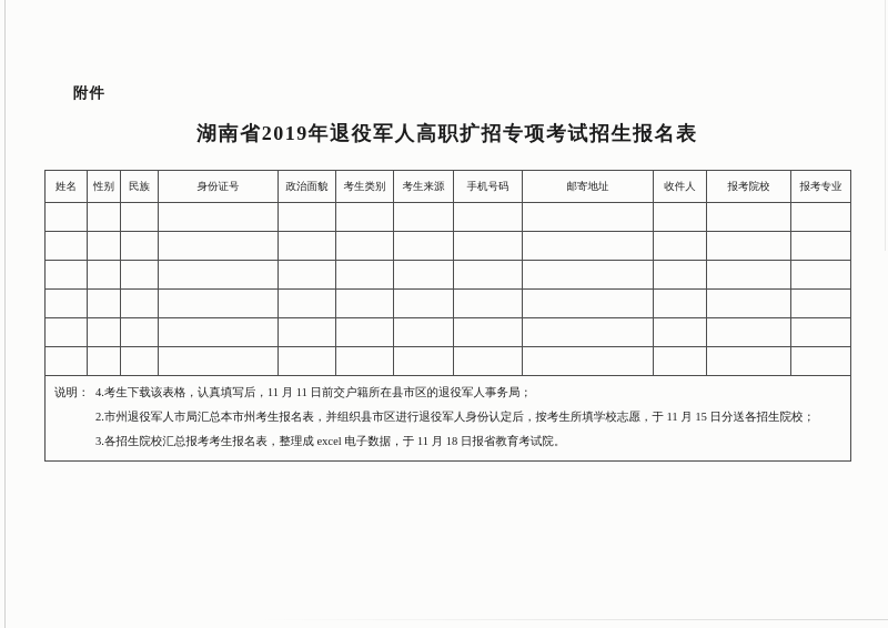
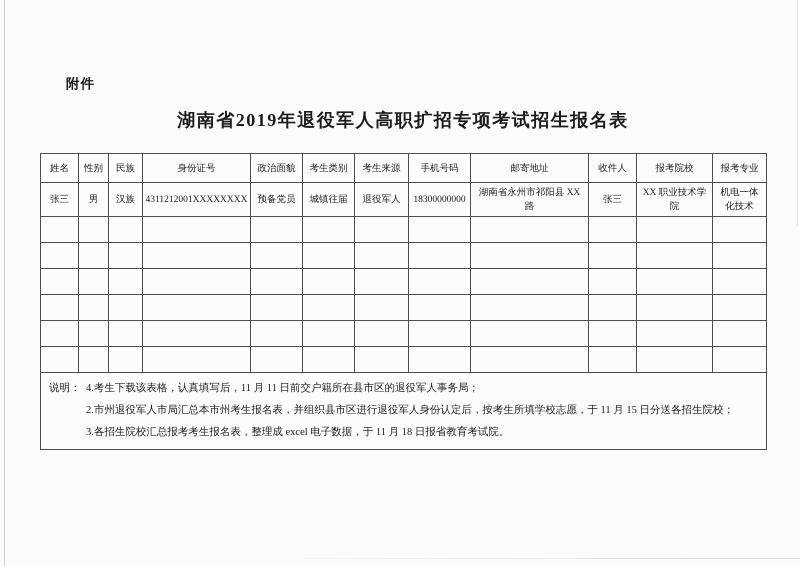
  附件
  湖南省2019年退役军人高职扩招专项考试招生报名表
  姓名	性别	民族	身份证号	政治面貌	考生类别	考生来源	手机号码	邮寄地址	收件人	报考院校	报考专业
+ 张三	男	汉族	4311212001XXXXXXXX	预备党员	城镇往届	退役军人	18300000000	湖南省永州市祁阳县 XX 路	张三	XX 职业技术学院	机电一体化技术
  说明： 4.考生下载该表格，认真填写后，11 月 11 日前交户籍所在县市区的退役军人事务局； 2.市州退役军人市局汇总本市州考生报名表，并组织县市区进行退役军人身份认定后，按考生所填学校志愿，于 11 月 15 日分送各招生院校； 3.各招生院校汇总报考考生报名表，整理成 excel 电子数据，于 11 月 18 日报省教育考试院。
